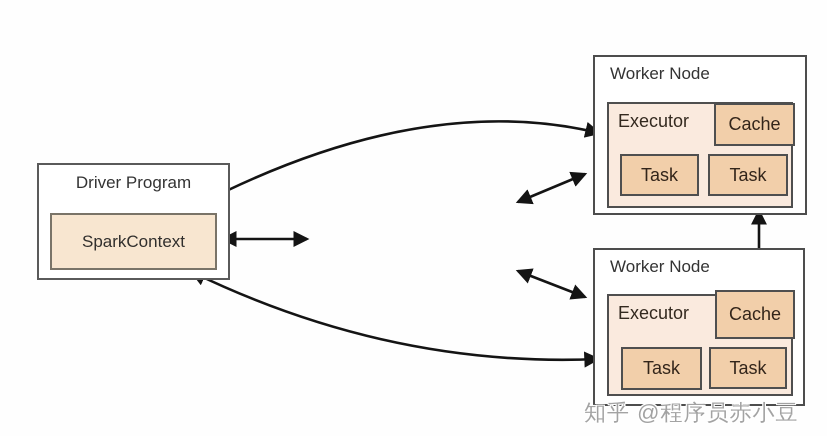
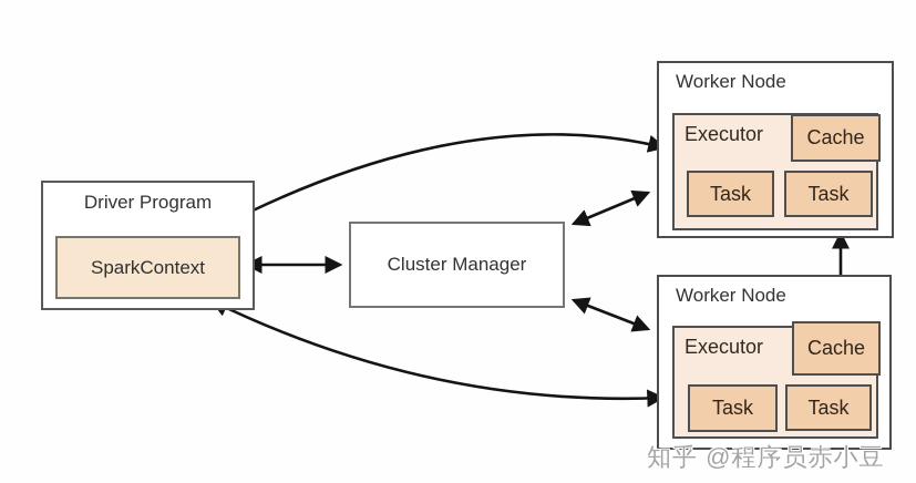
  Driver Program
  SparkContext
+ Cluster Manager
  Worker Node
  Executor
  Cache
  Task
  Task
  Worker Node
  Executor
  Cache
  Task
  Task
  知乎 @程序员赤小豆
